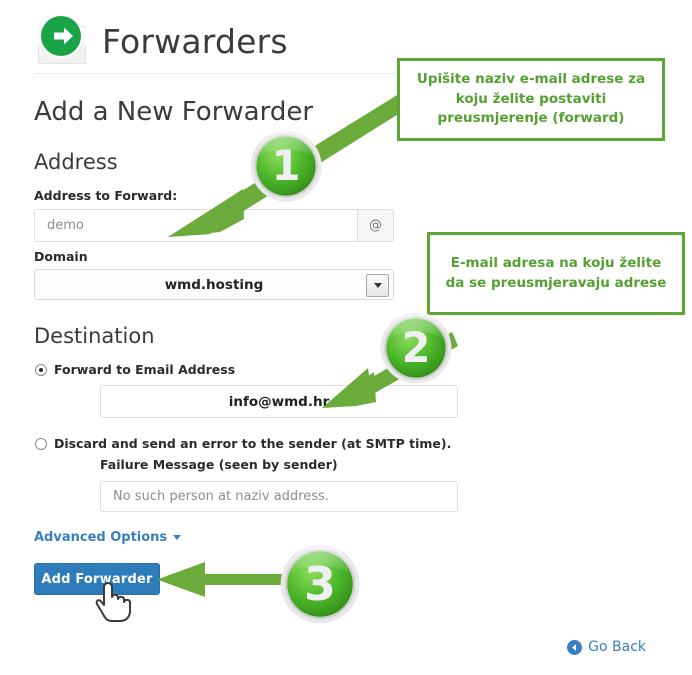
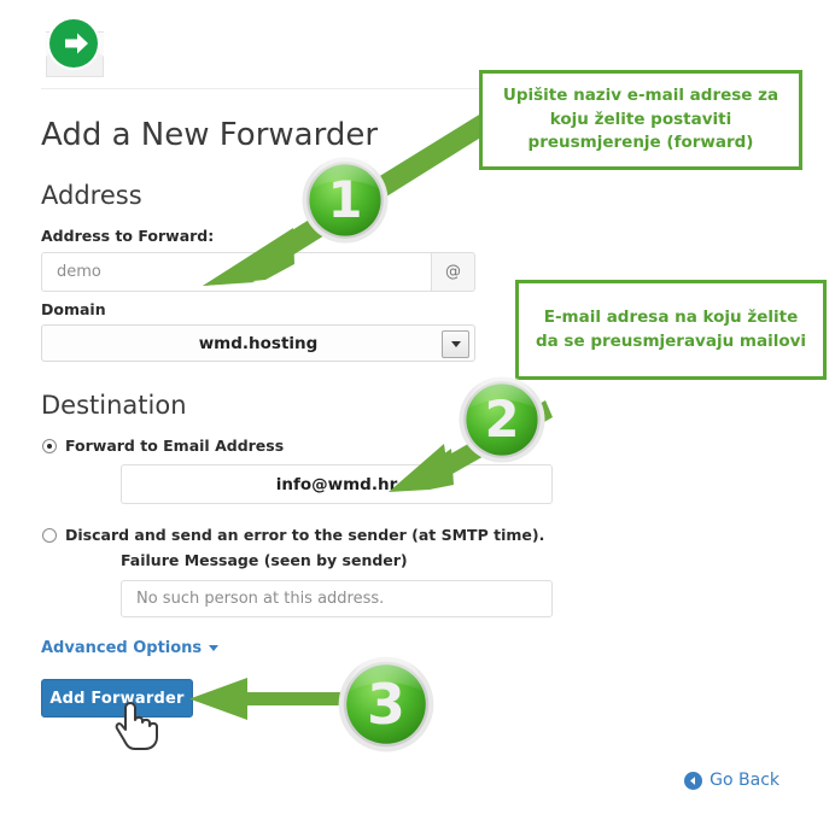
- Forwarders
  Add a New Forwarder
  Address
  Address to Forward:
  demo
  @
  Domain
  wmd.hosting
  Destination
  Forward to Email Address
  info@wmd.hr
  Discard and send an error to the sender (at SMTP time).
  Failure Message (seen by sender)
- No such person at naziv address.
+ No such person at this address.
  Advanced Options
  Add Forwarder
  Go Back
  Upišite naziv e-mail adrese za koju želite postaviti preusmjerenje (forward)
- E-mail adresa na koju želite da se preusmjeravaju adrese
+ E-mail adresa na koju želite da se preusmjeravaju mailovi
  1
  2
  3
